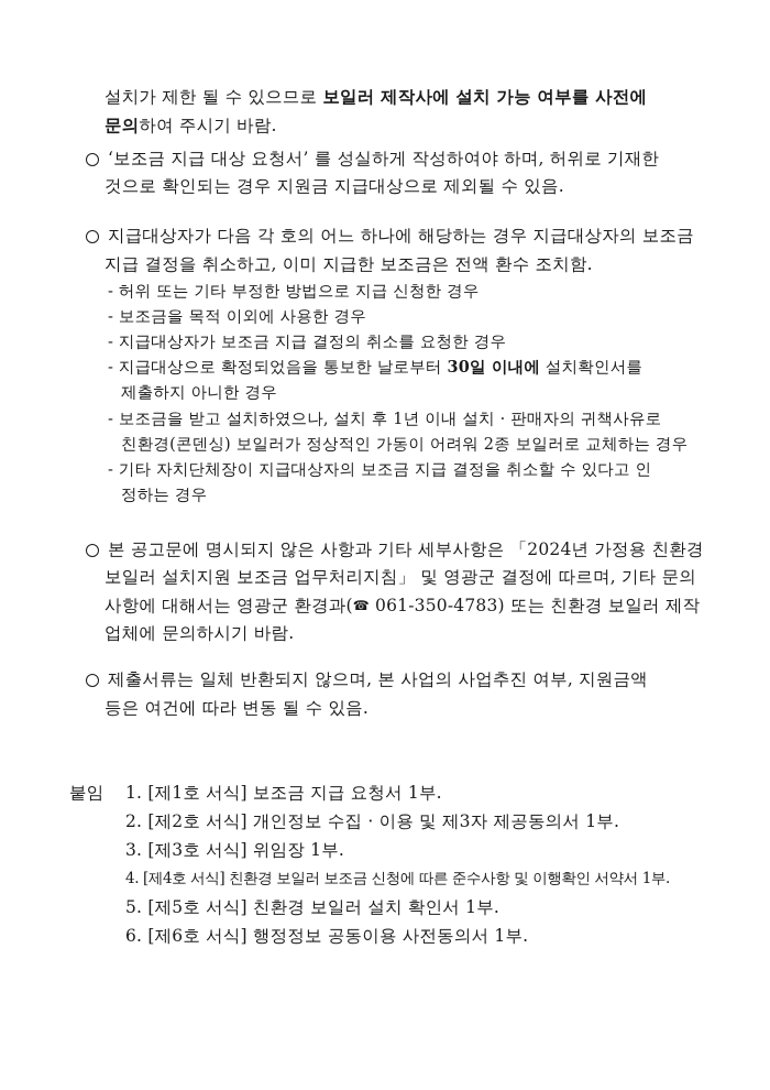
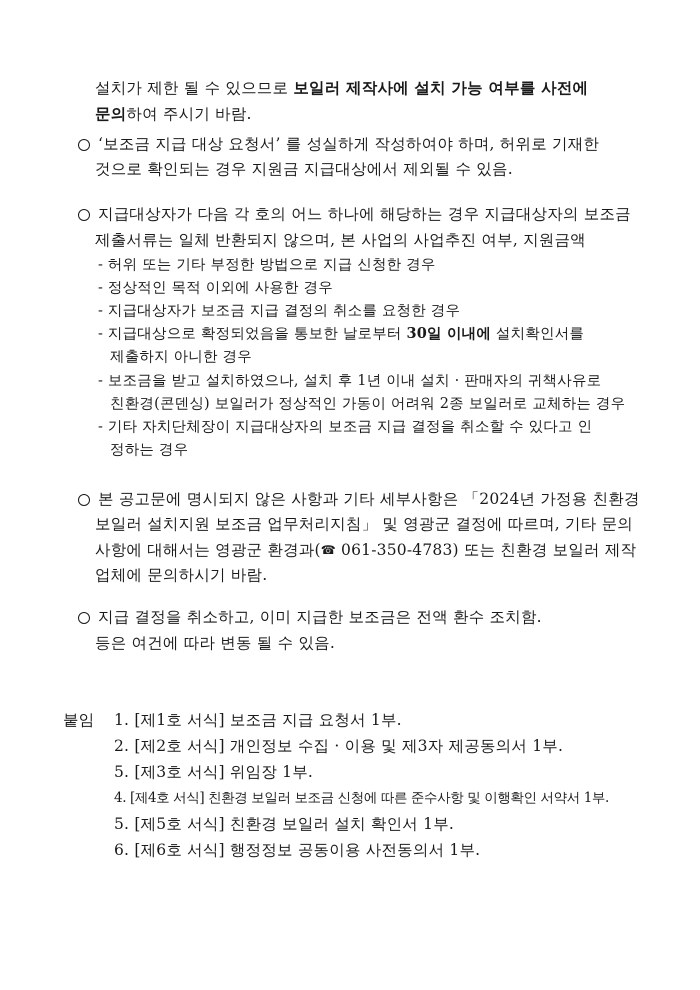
  설치가 제한 될 수 있으므로 보일러 제작사에 설치 가능 여부를 사전에
  문의하여 주시기 바람.
  ‘보조금 지급 대상 요청서’ 를 성실하게 작성하여야 하며, 허위로 기재한
- 것으로 확인되는 경우 지원금 지급대상으로 제외될 수 있음.
+ 것으로 확인되는 경우 지원금 지급대상에서 제외될 수 있음.
  지급대상자가 다음 각 호의 어느 하나에 해당하는 경우 지급대상자의 보조금
- 지급 결정을 취소하고, 이미 지급한 보조금은 전액 환수 조치함.
+ 제출서류는 일체 반환되지 않으며, 본 사업의 사업추진 여부, 지원금액
  - 허위 또는 기타 부정한 방법으로 지급 신청한 경우
- - 보조금을 목적 이외에 사용한 경우
+ - 정상적인 목적 이외에 사용한 경우
  - 지급대상자가 보조금 지급 결정의 취소를 요청한 경우
  - 지급대상으로 확정되었음을 통보한 날로부터 30일 이내에 설치확인서를
  제출하지 아니한 경우
  - 보조금을 받고 설치하였으나, 설치 후 1년 이내 설치 · 판매자의 귀책사유로
  친환경(콘덴싱) 보일러가 정상적인 가동이 어려워 2종 보일러로 교체하는 경우
  - 기타 자치단체장이 지급대상자의 보조금 지급 결정을 취소할 수 있다고 인
  정하는 경우
  본 공고문에 명시되지 않은 사항과 기타 세부사항은 「2024년 가정용 친환경
  보일러 설치지원 보조금 업무처리지침」 및 영광군 결정에 따르며, 기타 문의
  사항에 대해서는 영광군 환경과(☎ 061-350-4783) 또는 친환경 보일러 제작
  업체에 문의하시기 바람.
- 제출서류는 일체 반환되지 않으며, 본 사업의 사업추진 여부, 지원금액
+ 지급 결정을 취소하고, 이미 지급한 보조금은 전액 환수 조치함.
  등은 여건에 따라 변동 될 수 있음.
  붙임
  1. [제1호 서식] 보조금 지급 요청서 1부.
  2. [제2호 서식] 개인정보 수집 · 이용 및 제3자 제공동의서 1부.
- 3. [제3호 서식] 위임장 1부.
+ 5. [제3호 서식] 위임장 1부.
  4. [제4호 서식] 친환경 보일러 보조금 신청에 따른 준수사항 및 이행확인 서약서 1부.
  5. [제5호 서식] 친환경 보일러 설치 확인서 1부.
  6. [제6호 서식] 행정정보 공동이용 사전동의서 1부.
